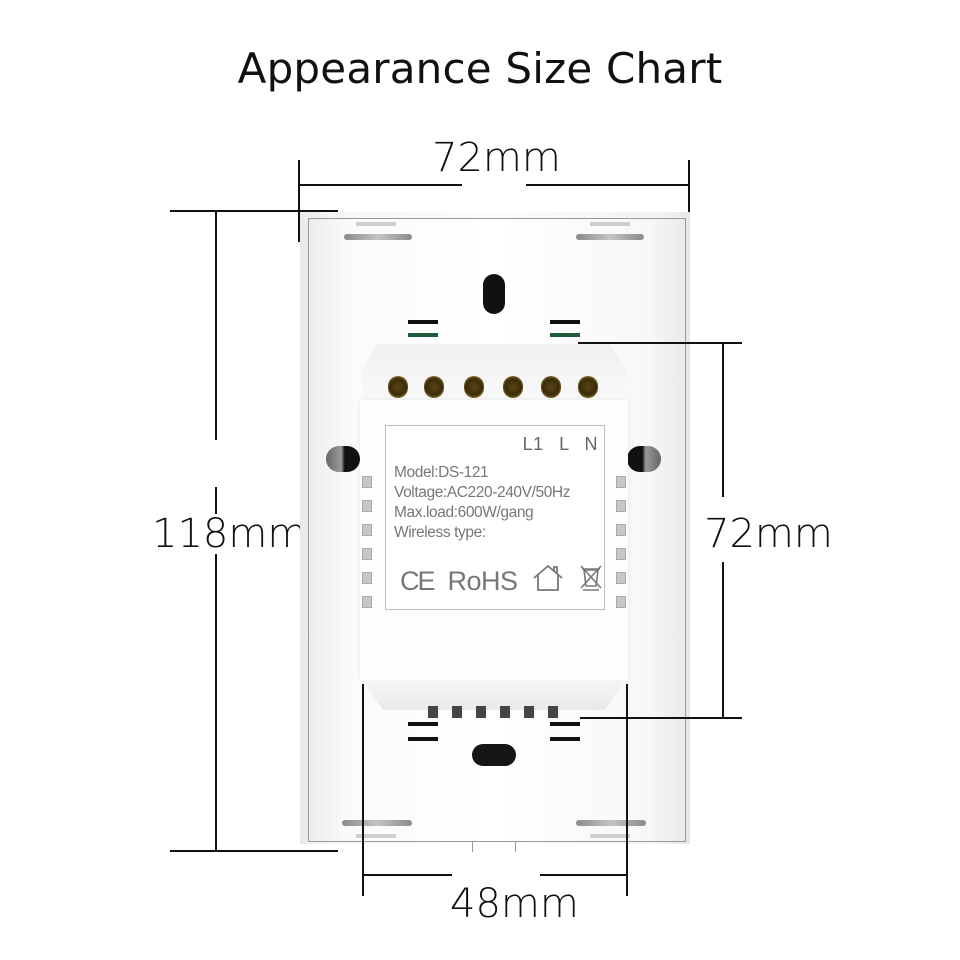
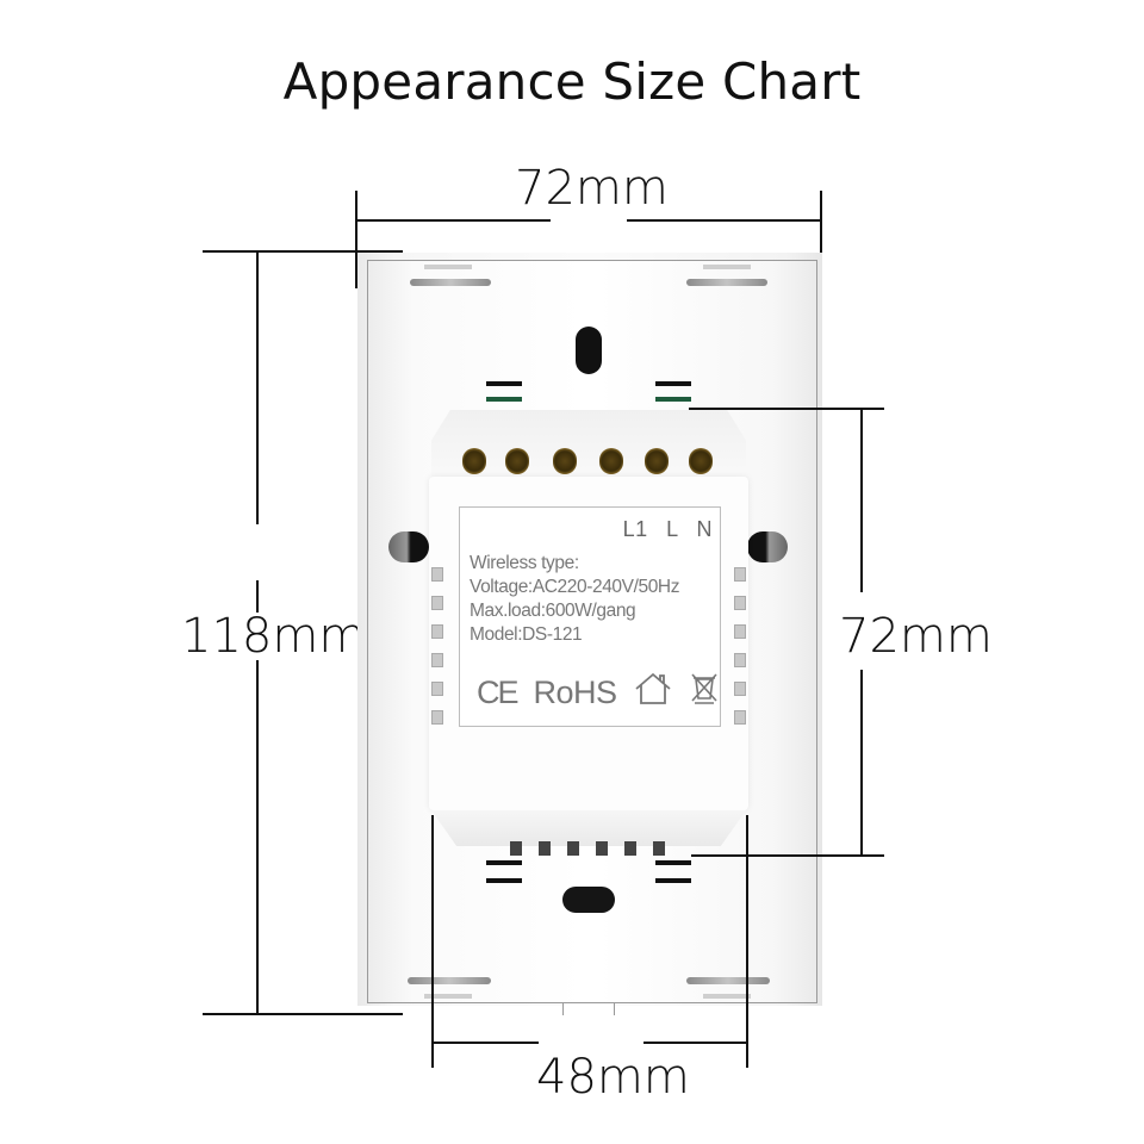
  Appearance Size Chart
  72mm
  118mm
  L1 L N
- Model:DS-121
+ Wireless type:
  Voltage:AC220-240V/50Hz
  Max.load:600W/gang
- Wireless type:
+ Model:DS-121
  CE
  RoHS
  72mm
  48mm
